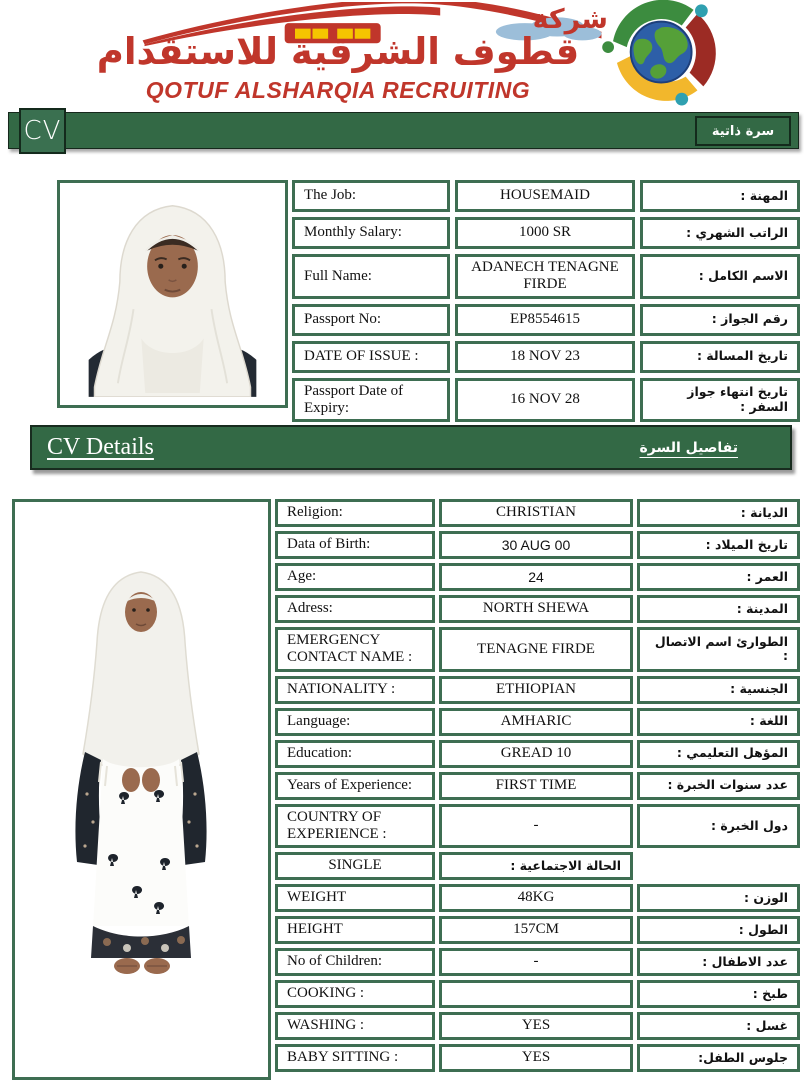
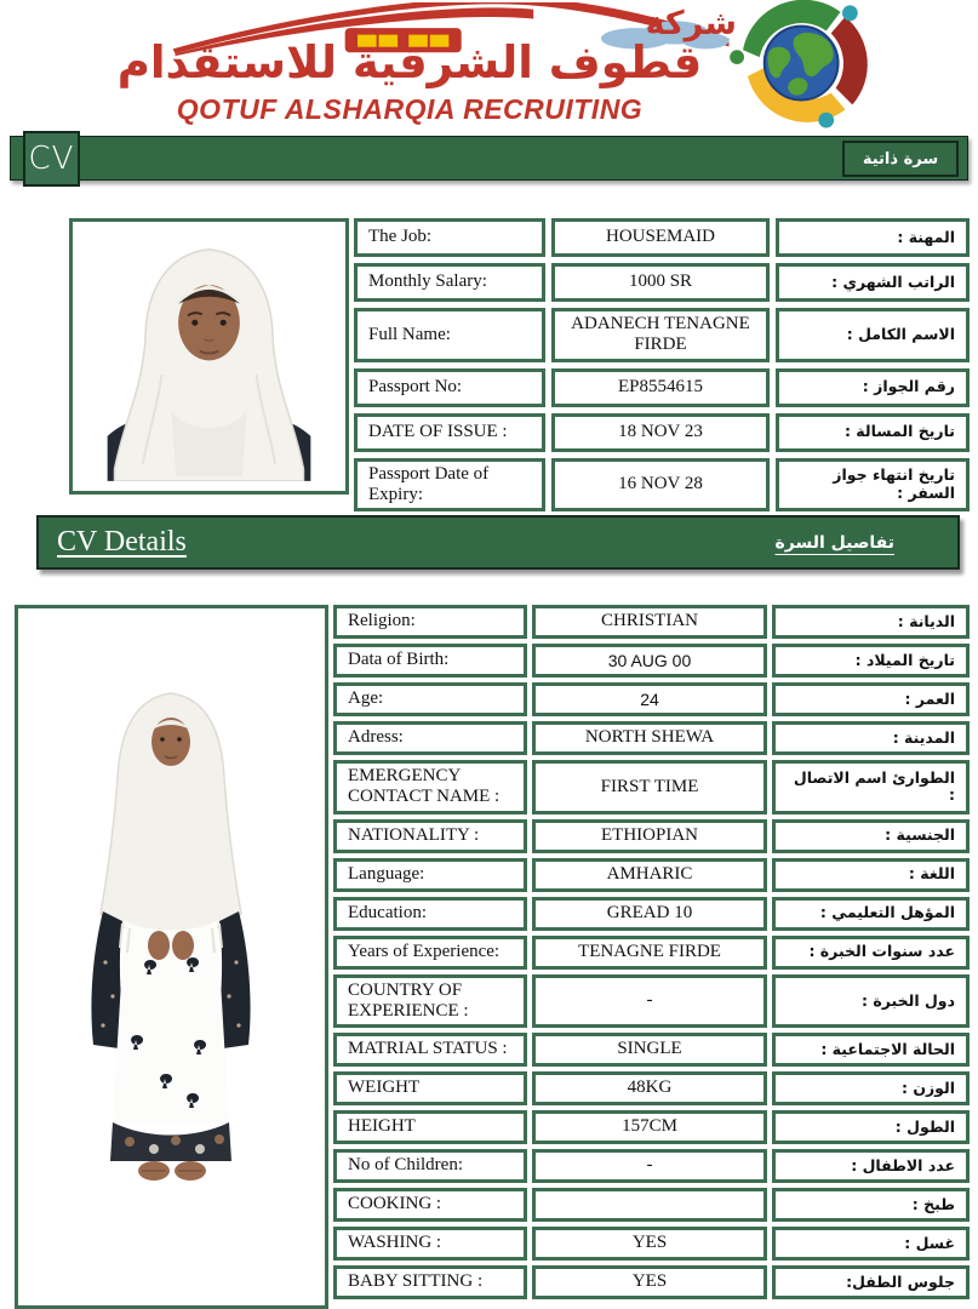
  شركة
  قطوف الشرقية للاستقدام
  QOTUF ALSHARQIA RECRUITING
  CV
  سرة ذاتية
  The Job:
  HOUSEMAID
  المهنة :
  Monthly Salary:
  1000 SR
  الراتب الشهري :
  Full Name:
  ADANECH TENAGNE FIRDE
  الاسم الكامل :
  Passport No:
  EP8554615
  رقم الجواز :
  DATE OF ISSUE :
  18 NOV 23
  تاريخ المسالة :
  Passport Date of Expiry:
  16 NOV 28
  تاريخ انتهاء جواز السفر :
  CV Details
  تفاصيل السرة
  Religion:
  CHRISTIAN
  الديانة :
  Data of Birth:
  30 AUG 00
  تاريخ الميلاد :
  Age:
  24
  العمر :
  Adress:
  NORTH SHEWA
  المدينة :
  EMERGENCY CONTACT NAME :
- TENAGNE FIRDE
+ FIRST TIME
  الطوارئ اسم الاتصال :
  NATIONALITY :
  ETHIOPIAN
  الجنسية :
  Language:
  AMHARIC
  اللغة :
  Education:
  GREAD 10
  المؤهل التعليمي :
  Years of Experience:
- FIRST TIME
+ TENAGNE FIRDE
  عدد سنوات الخبرة :
  COUNTRY OF EXPERIENCE :
  -
  دول الخبرة :
+ MATRIAL STATUS :
  SINGLE
  الحالة الاجتماعية :
  WEIGHT
  48KG
  الوزن :
  HEIGHT
  157CM
  الطول :
  No of Children:
  -
  عدد الاطفال :
  COOKING :
  طبخ :
  WASHING :
  YES
  غسل :
  BABY SITTING :
  YES
  جلوس الطفل:
